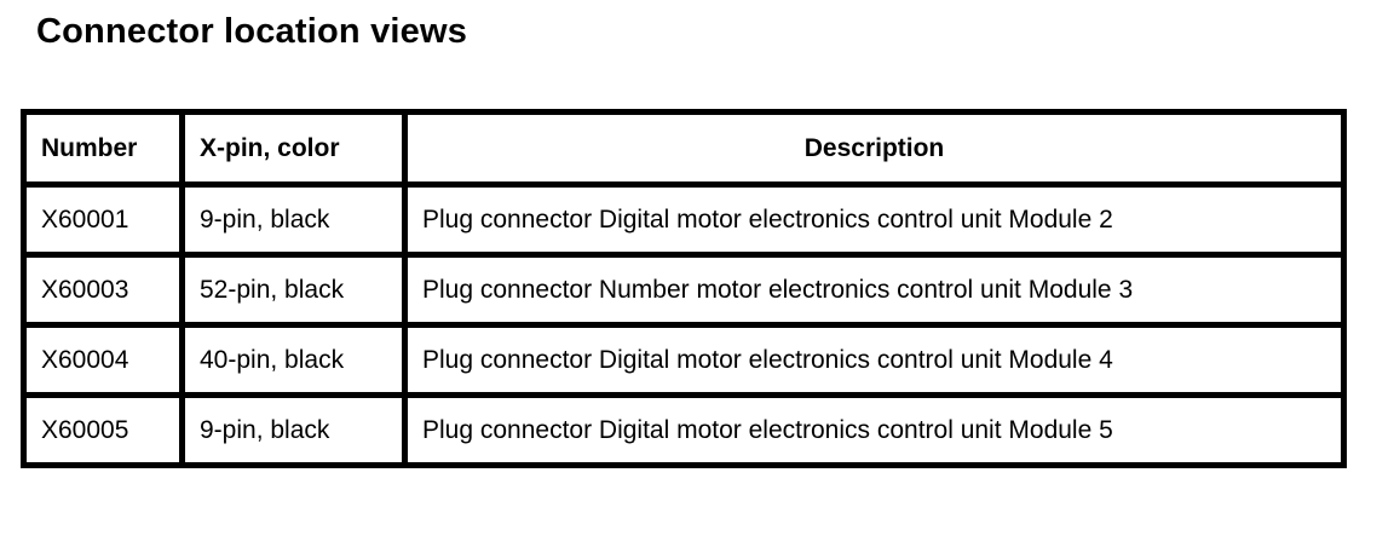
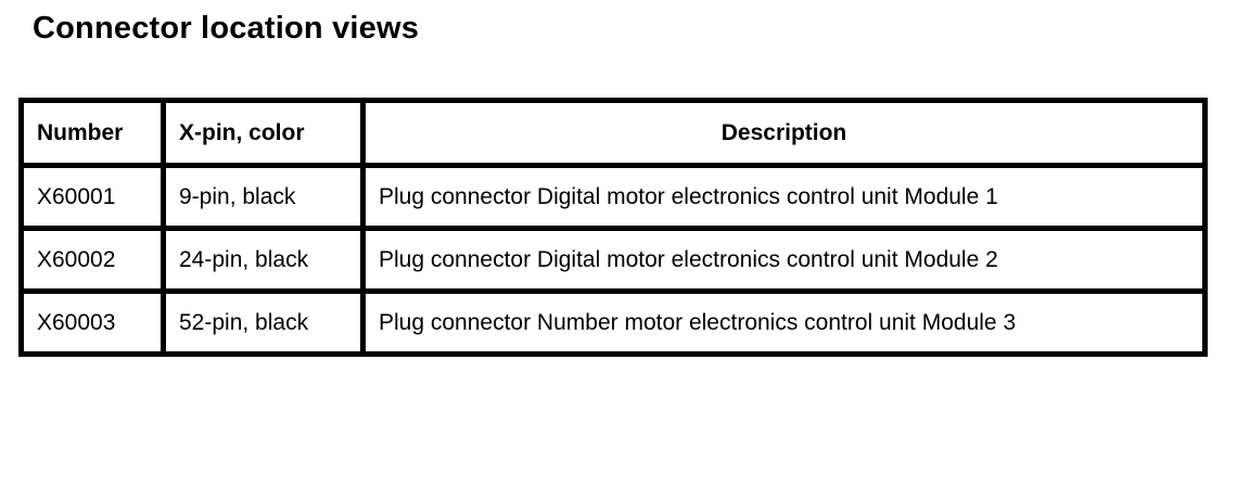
  Connector location views
  Number	X-pin, color	Description
- X60001	9-pin, black	Plug connector Digital motor electronics control unit Module 2
+ X60001	9-pin, black	Plug connector Digital motor electronics control unit Module 1
+ X60002	24-pin, black	Plug connector Digital motor electronics control unit Module 2
  X60003	52-pin, black	Plug connector Number motor electronics control unit Module 3
- X60004	40-pin, black	Plug connector Digital motor electronics control unit Module 4
- X60005	9-pin, black	Plug connector Digital motor electronics control unit Module 5
